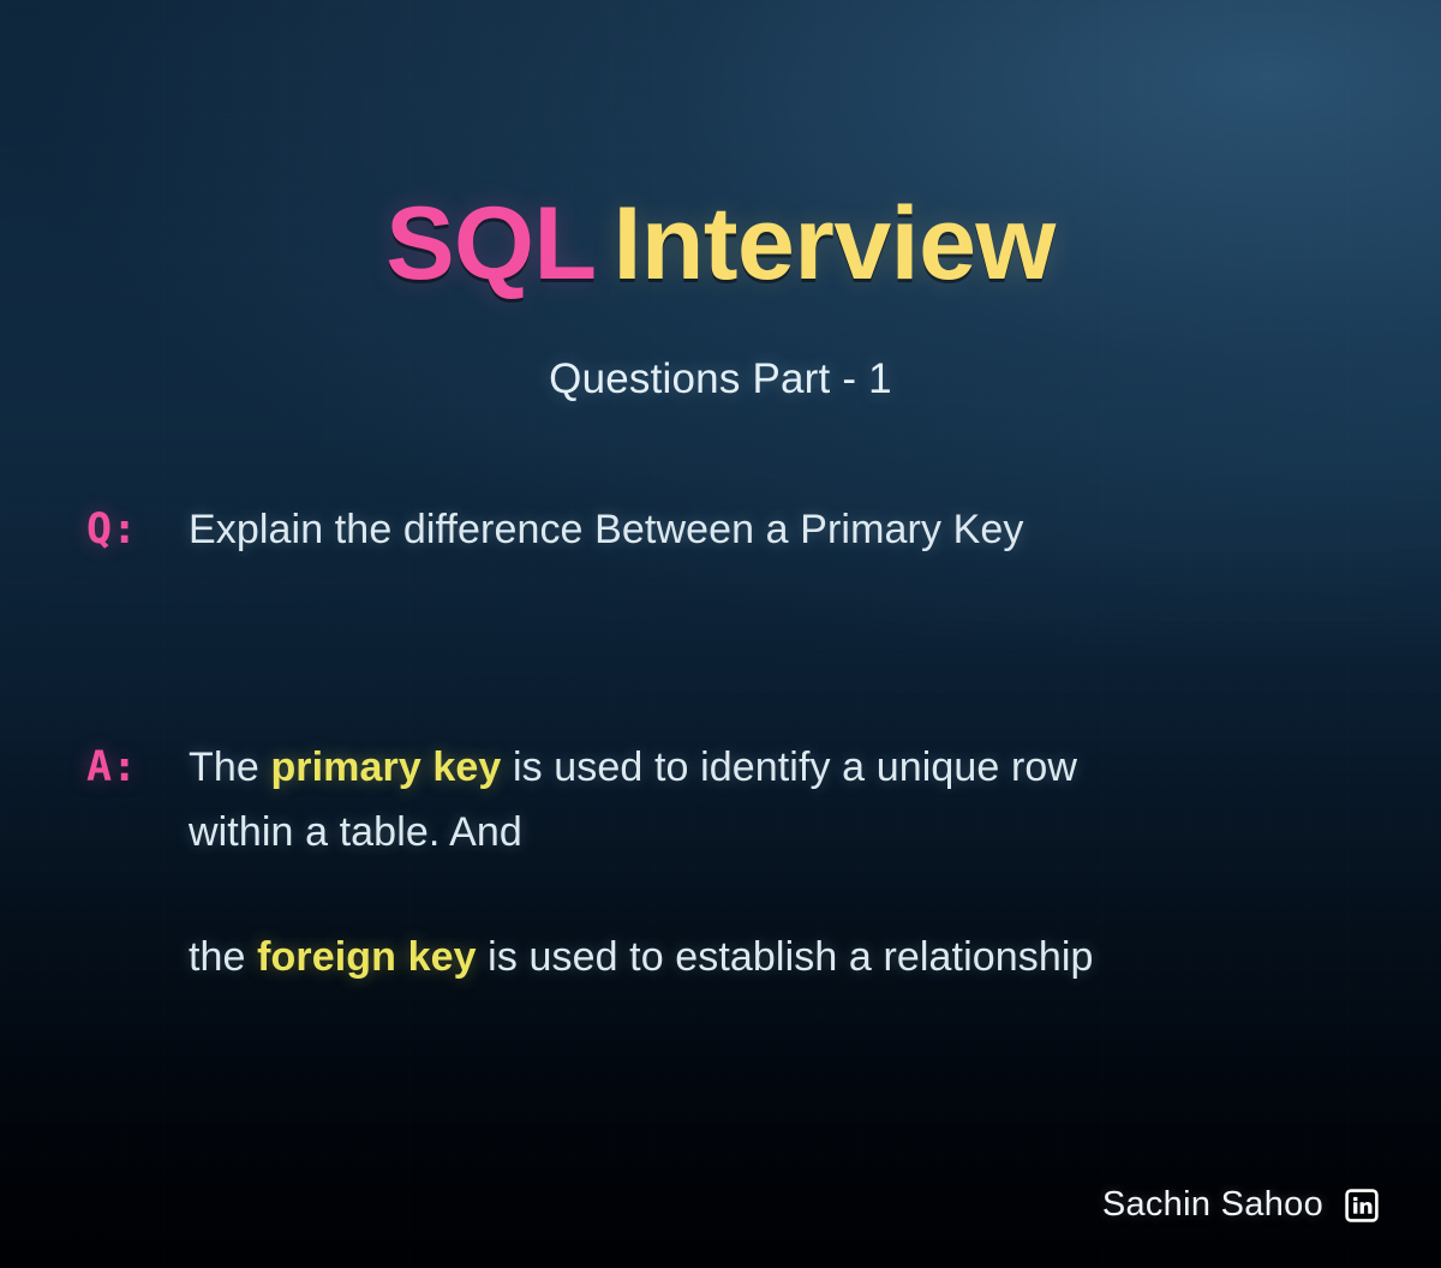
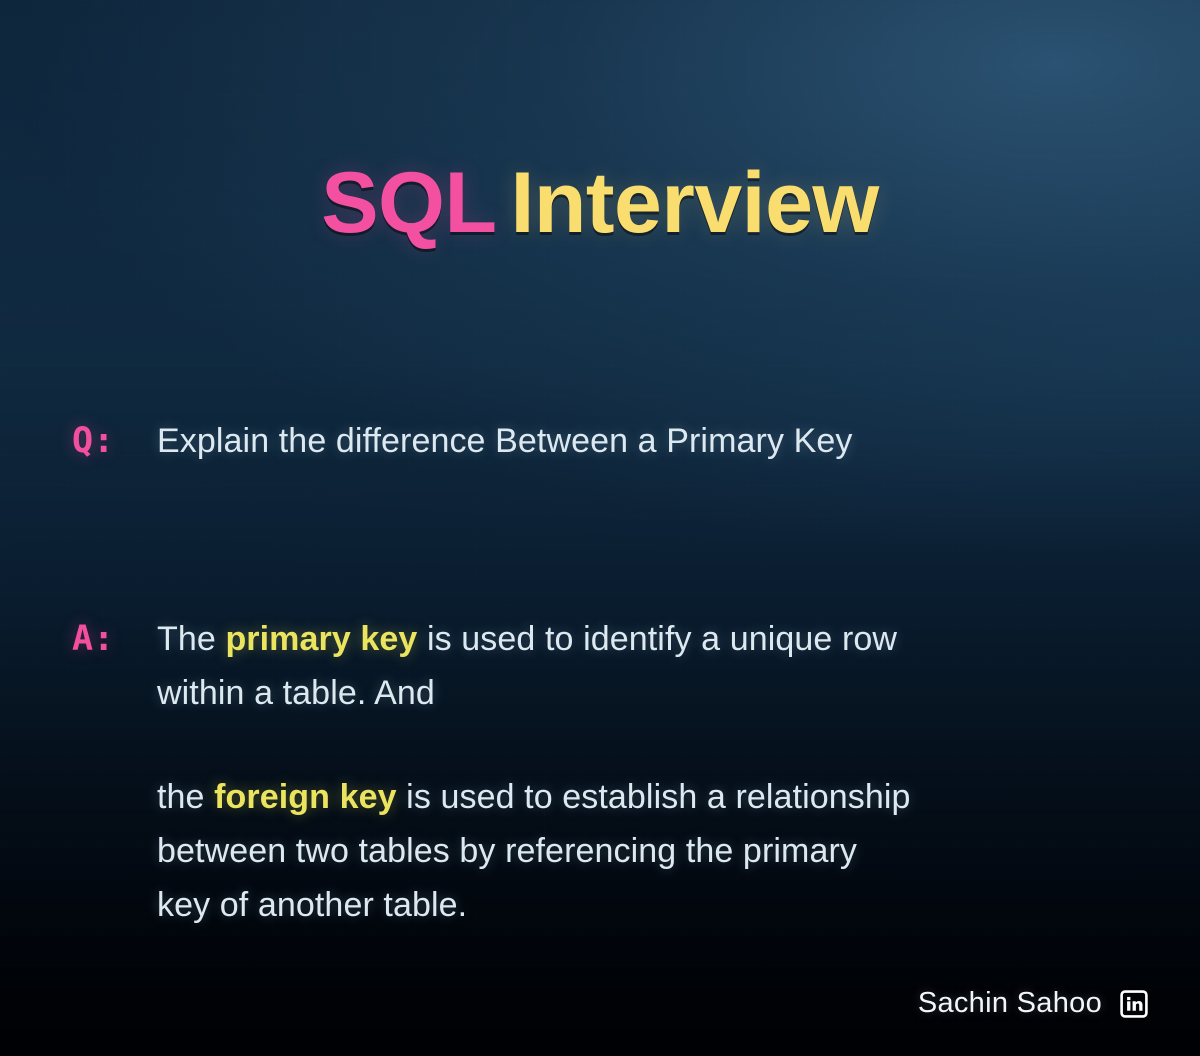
  SQL Interview
- Questions Part - 1
  Q:
  Explain the difference Between a Primary Key
  A:
  The primary key is used to identify a unique row
  within a table. And
  the foreign key is used to establish a relationship
+ between two tables by referencing the primary
+ key of another table.
  Sachin Sahoo
